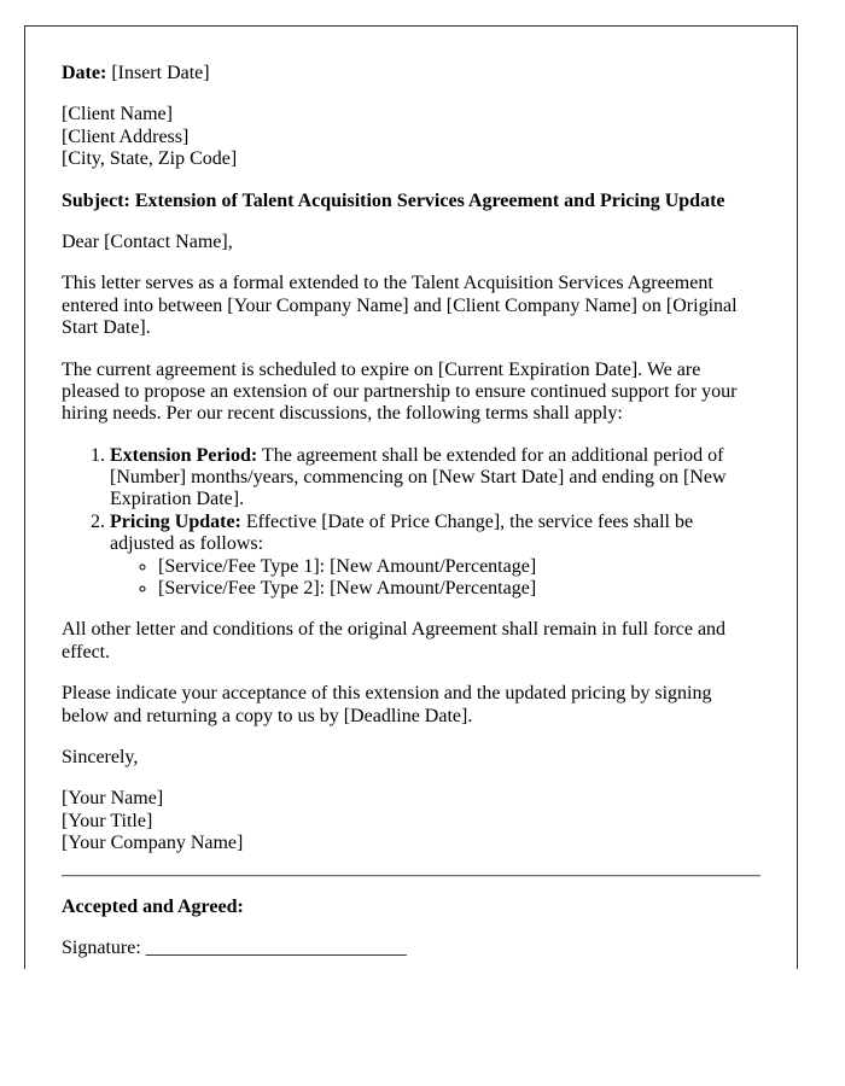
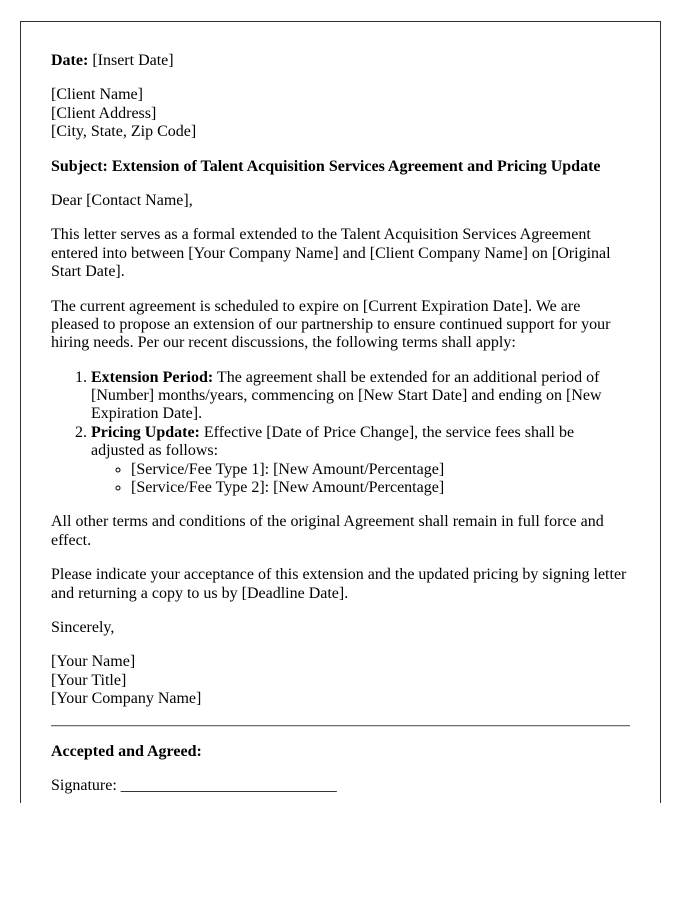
  Date: [Insert Date]
  [Client Name]
  [Client Address]
  [City, State, Zip Code]
  Subject: Extension of Talent Acquisition Services Agreement and Pricing Update
  Dear [Contact Name],
  This letter serves as a formal extended to the Talent Acquisition Services Agreement entered into between [Your Company Name] and [Client Company Name] on [Original Start Date].
  The current agreement is scheduled to expire on [Current Expiration Date]. We are pleased to propose an extension of our partnership to ensure continued support for your hiring needs. Per our recent discussions, the following terms shall apply:
  Extension Period: The agreement shall be extended for an additional period of [Number] months/years, commencing on [New Start Date] and ending on [New Expiration Date].
  Pricing Update: Effective [Date of Price Change], the service fees shall be adjusted as follows:
  [Service/Fee Type 1]: [New Amount/Percentage]
  [Service/Fee Type 2]: [New Amount/Percentage]
- All other letter and conditions of the original Agreement shall remain in full force and effect.
+ All other terms and conditions of the original Agreement shall remain in full force and effect.
- Please indicate your acceptance of this extension and the updated pricing by signing below and returning a copy to us by [Deadline Date].
+ Please indicate your acceptance of this extension and the updated pricing by signing letter and returning a copy to us by [Deadline Date].
  Sincerely,
  [Your Name]
  [Your Title]
  [Your Company Name]
  Accepted and Agreed:
  Signature: ___________________________
